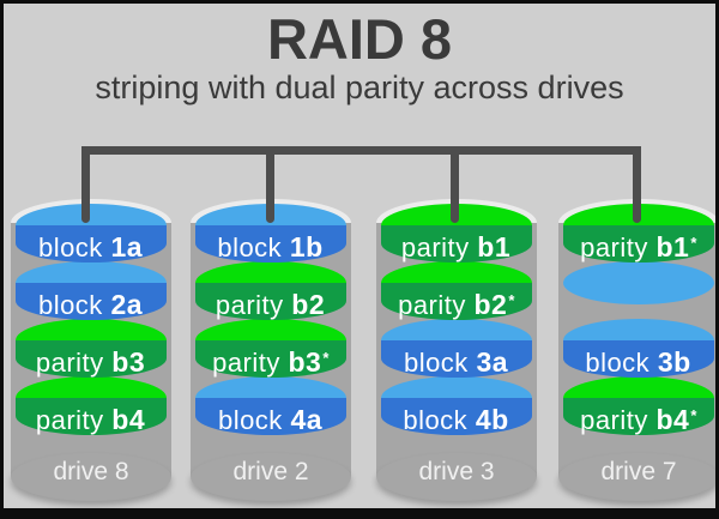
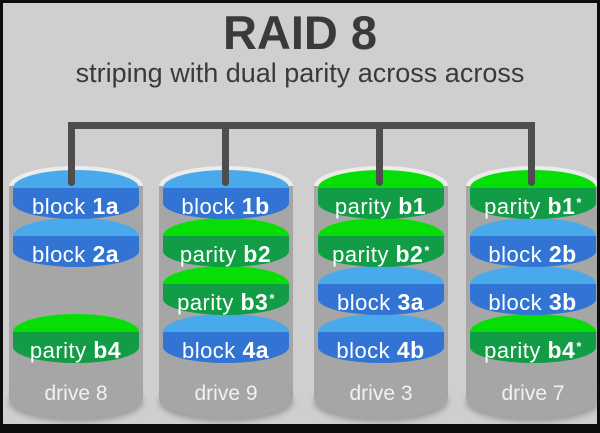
  RAID 8
- striping with dual parity across drives
+ striping with dual parity across across
  block 1a
  block 2a
- parity b3
  parity b4
  drive 8
  block 1b
  parity b2
  parity b3*
  block 4a
- drive 2
+ drive 9
  parity b1
  parity b2*
  block 3a
  block 4b
  drive 3
  parity b1*
+ block 2b
  block 3b
  parity b4*
  drive 7
